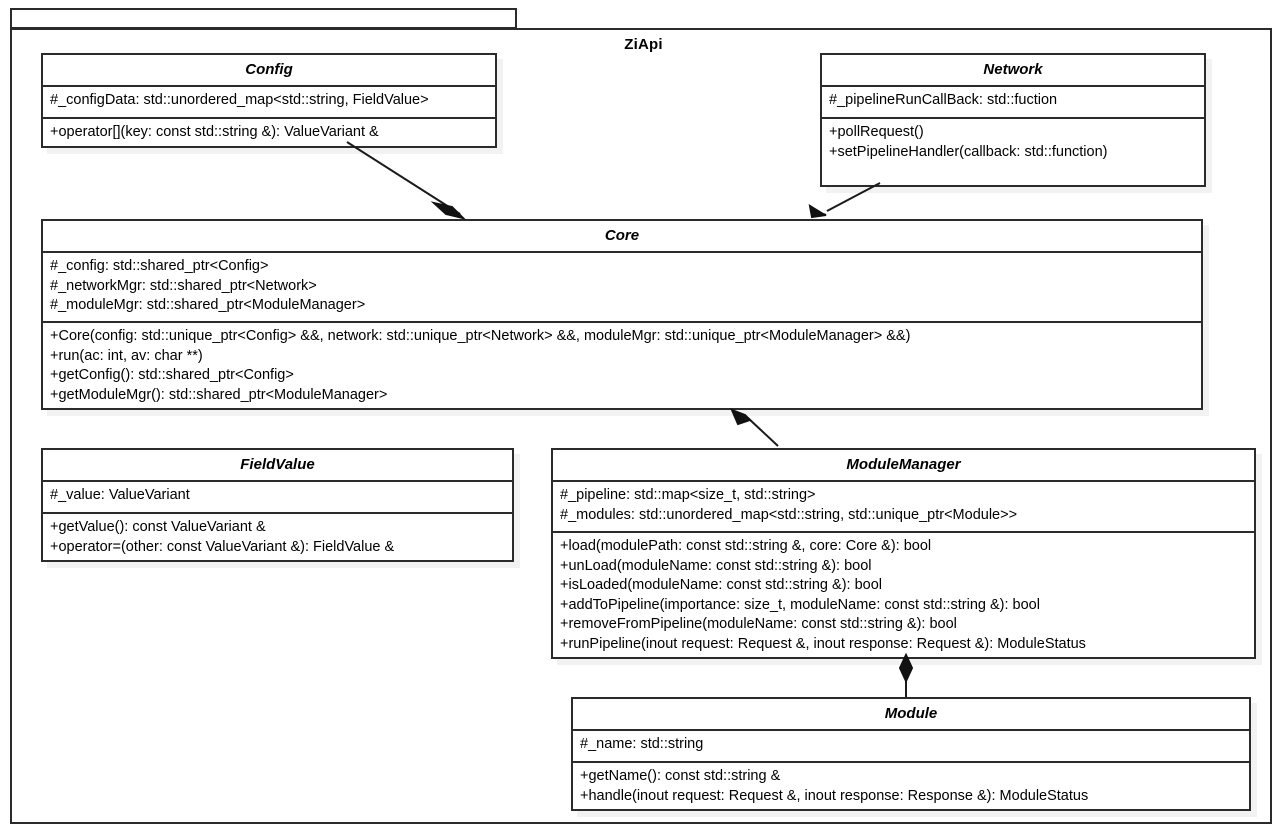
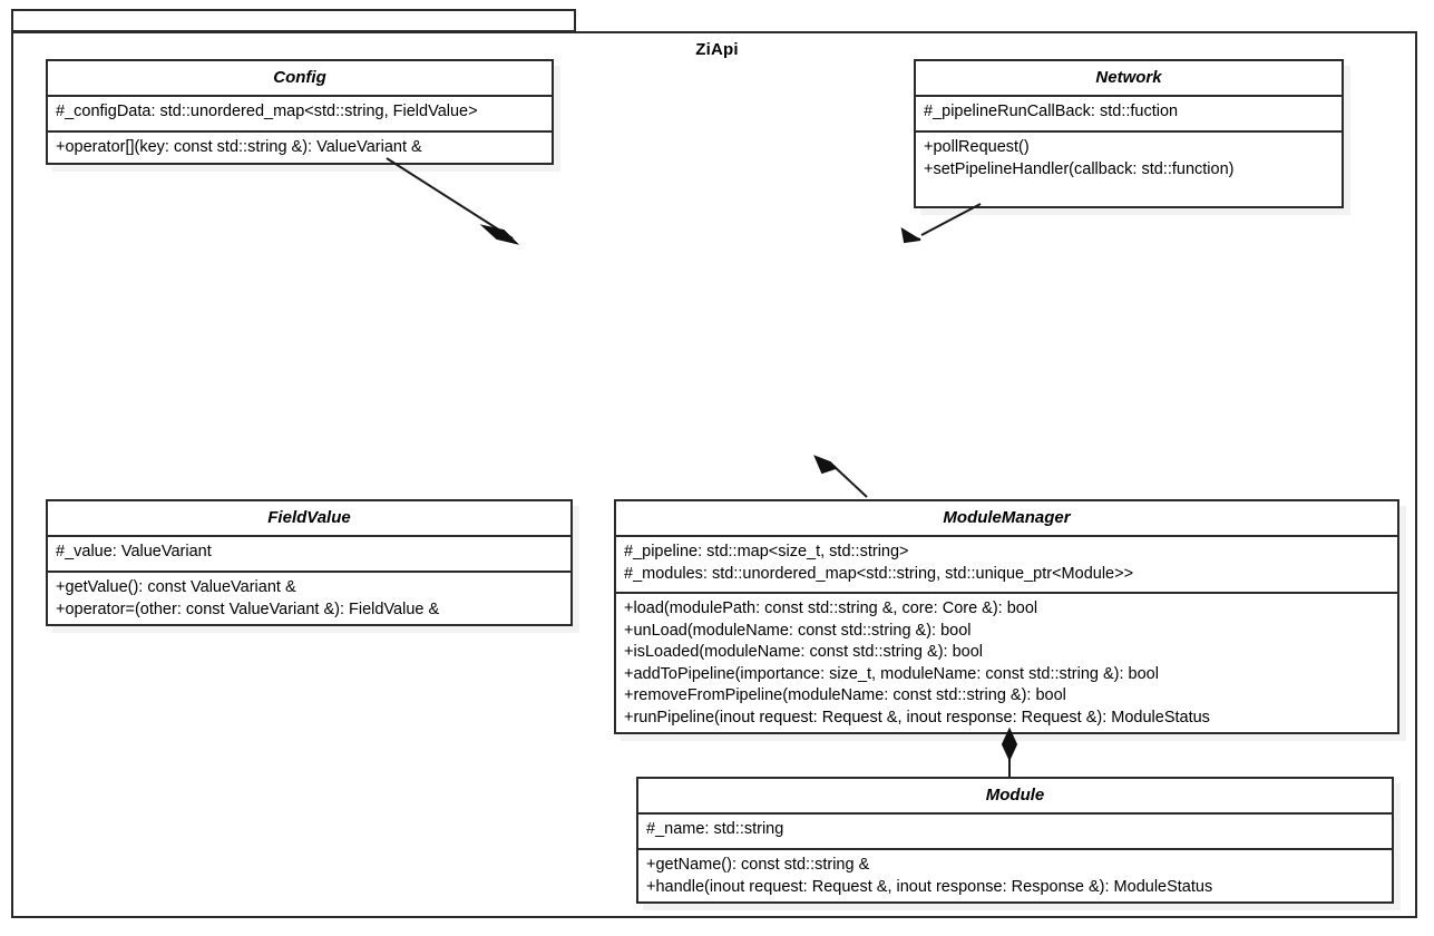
  ZiApi
  Config
  #_configData: std::unordered_map<std::string, FieldValue>
  +operator[](key: const std::string &): ValueVariant &
  Network
  #_pipelineRunCallBack: std::fuction
  +pollRequest()
  +setPipelineHandler(callback: std::function)
- Core
- #_config: std::shared_ptr<Config>
- #_networkMgr: std::shared_ptr<Network>
- #_moduleMgr: std::shared_ptr<ModuleManager>
- +Core(config: std::unique_ptr<Config> &&, network: std::unique_ptr<Network> &&, moduleMgr: std::unique_ptr<ModuleManager> &&)
- +run(ac: int, av: char **)
- +getConfig(): std::shared_ptr<Config>
- +getModuleMgr(): std::shared_ptr<ModuleManager>
  FieldValue
  #_value: ValueVariant
  +getValue(): const ValueVariant &
  +operator=(other: const ValueVariant &): FieldValue &
  ModuleManager
  #_pipeline: std::map<size_t, std::string>
  #_modules: std::unordered_map<std::string, std::unique_ptr<Module>>
  +load(modulePath: const std::string &, core: Core &): bool
  +unLoad(moduleName: const std::string &): bool
  +isLoaded(moduleName: const std::string &): bool
  +addToPipeline(importance: size_t, moduleName: const std::string &): bool
  +removeFromPipeline(moduleName: const std::string &): bool
  +runPipeline(inout request: Request &, inout response: Request &): ModuleStatus
  Module
  #_name: std::string
  +getName(): const std::string &
  +handle(inout request: Request &, inout response: Response &): ModuleStatus
